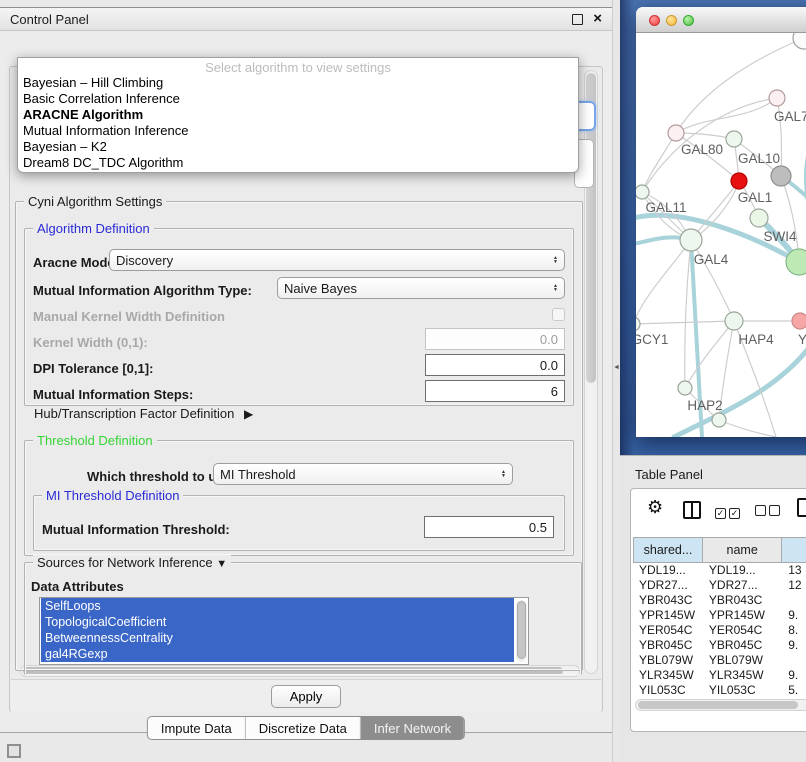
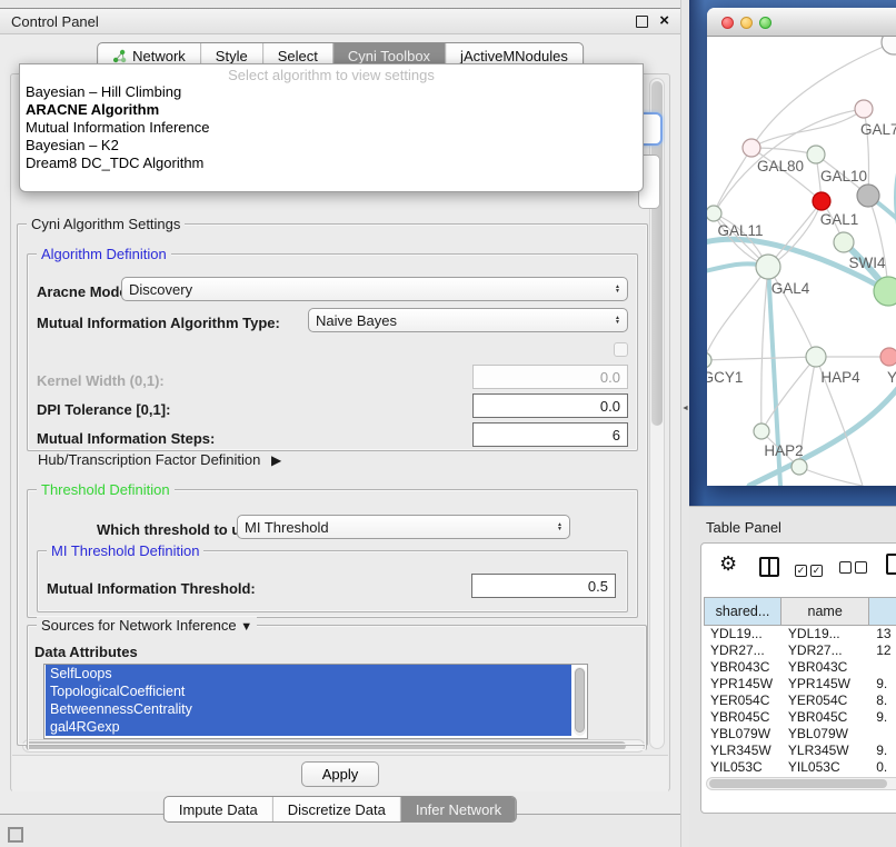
  Control Panel
  ×
+ Network
+ Style
+ Select
+ Cyni Toolbox
+ jActiveMNodules
  Cyni Algorithm Settings
  Algorithm Definition
  Aracne Mod
  Discovery
  Mutual Information Algorithm Type:
  Naive Bayes
- Manual Kernel Width Definition
  Kernel Width (0,1):
  0.0
  DPI Tolerance [0,1]:
  0.0
  Mutual Information Steps:
  6
  Hub/Transcription Factor Definition ▶
  Threshold Definition
  Which threshold to
  MI Threshold
  MI Threshold Definition
  Mutual Information Threshold:
  0.5
  Sources for Network Inference ▼
  Data Attributes
  SelfLoops
  TopologicalCoefficient
  BetweennessCentrality
  gal4RGexp
  Apply
  Impute Data
  Discretize Data
  Infer Network
  Select algorithm to view settings
  Bayesian – Hill Climbing
- Basic Correlation Inference
  ARACNE Algorithm
  Mutual Information Inference
  Bayesian – K2
  Dream8 DC_TDC Algorithm
  GAL7
  GAL80
  GAL10
  GAL1
  GAL11
  SWI4
  GAL4
  GCY1
  HAP4
  HAP2
  Y
  Table Panel
  ⚙
  ✓ ✓
  shared...
  name
  YDL19...
  YDL19...
  13
  YDR27...
  YDR27...
  12
  YBR043C
  YBR043C
  YPR145W
  YPR145W
  9.
  YER054C
  YER054C
  8.
  YBR045C
  YBR045C
  9.
  YBL079W
  YBL079W
  YLR345W
  YLR345W
  9.
  YIL053C
  YIL053C
- 5.
+ 0.
